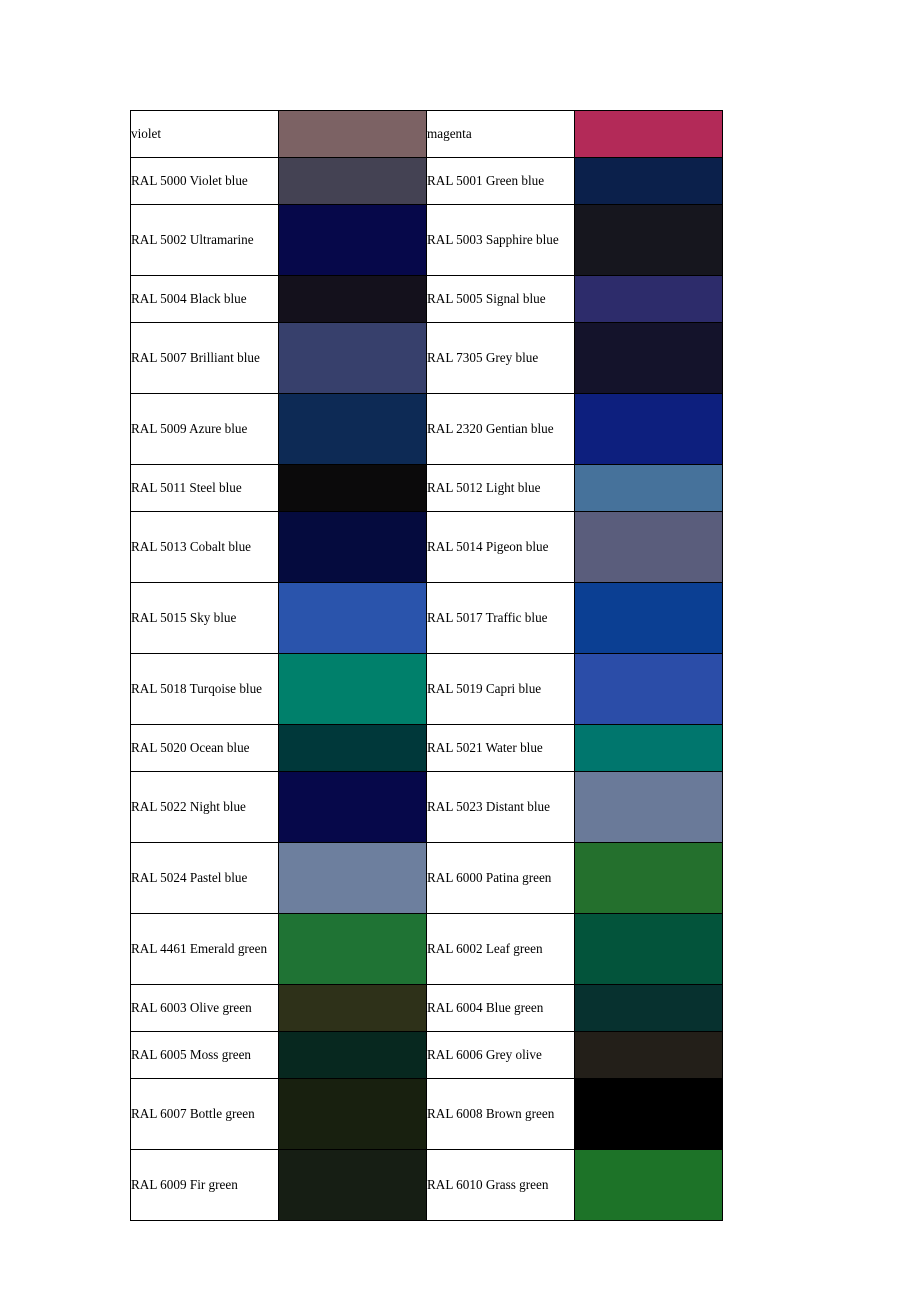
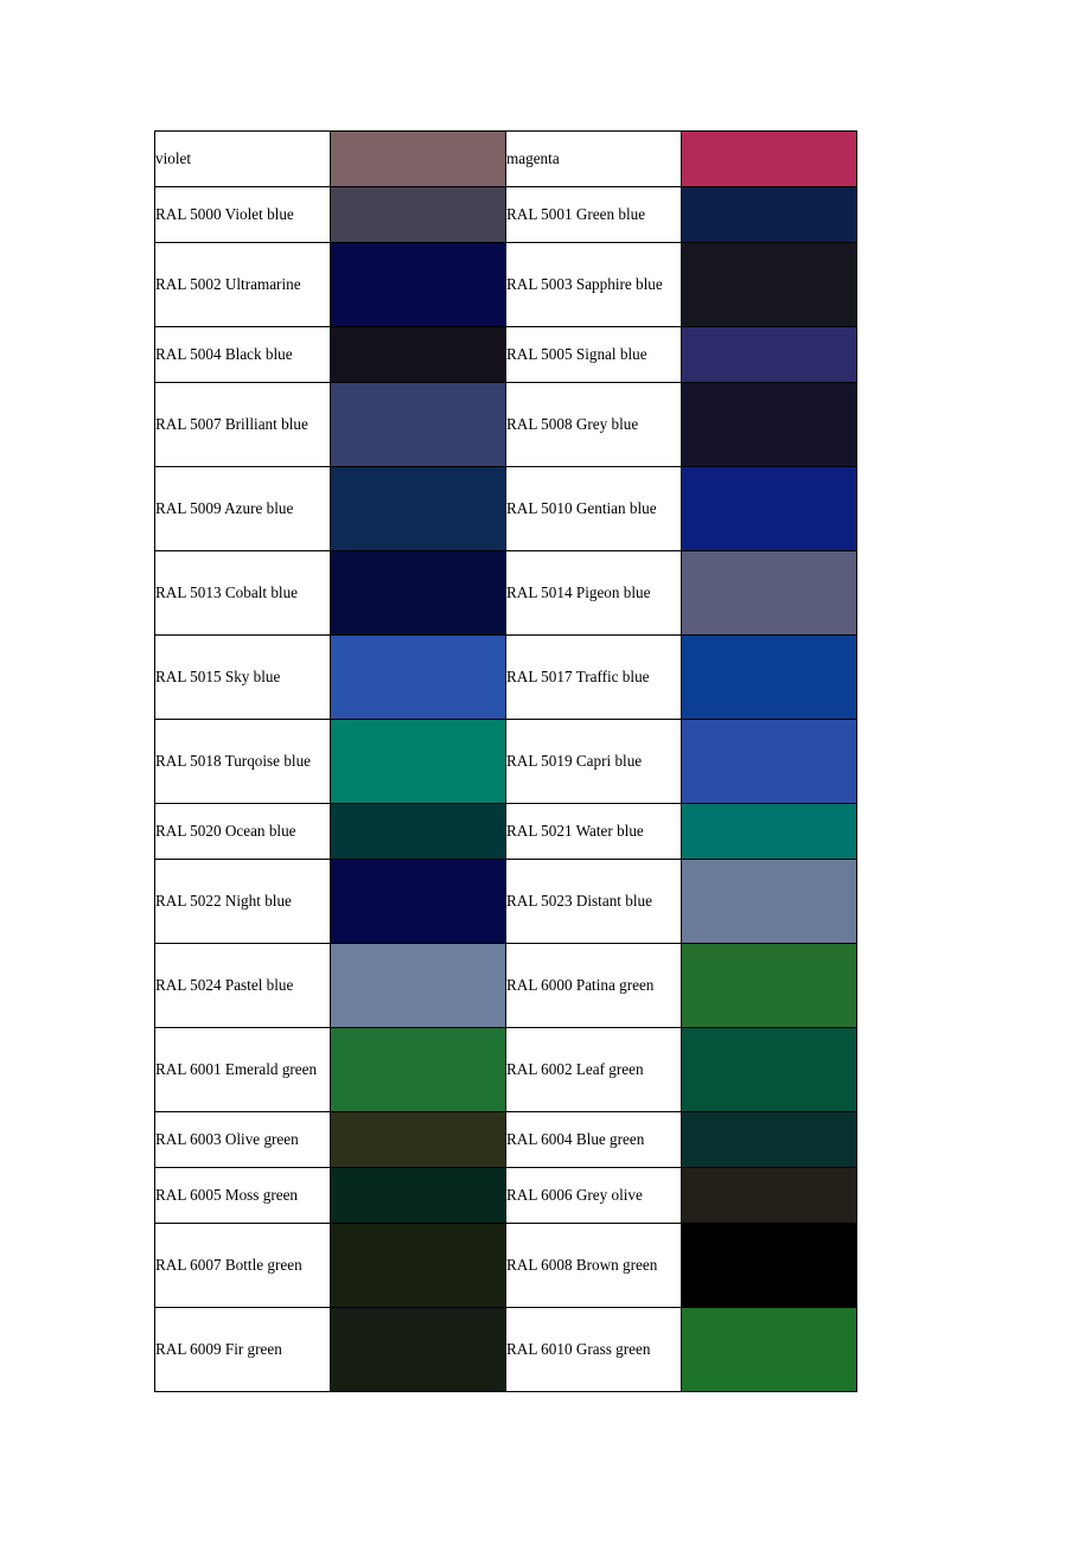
  violet		magenta
  RAL 5000 Violet blue		RAL 5001 Green blue
  RAL 5002 Ultramarine		RAL 5003 Sapphire blue
  RAL 5004 Black blue		RAL 5005 Signal blue
- RAL 5007 Brilliant blue		RAL 7305 Grey blue
+ RAL 5007 Brilliant blue		RAL 5008 Grey blue
- RAL 5009 Azure blue		RAL 2320 Gentian blue
+ RAL 5009 Azure blue		RAL 5010 Gentian blue
- RAL 5011 Steel blue		RAL 5012 Light blue
  RAL 5013 Cobalt blue		RAL 5014 Pigeon blue
  RAL 5015 Sky blue		RAL 5017 Traffic blue
  RAL 5018 Turqoise blue		RAL 5019 Capri blue
  RAL 5020 Ocean blue		RAL 5021 Water blue
  RAL 5022 Night blue		RAL 5023 Distant blue
  RAL 5024 Pastel blue		RAL 6000 Patina green
- RAL 4461 Emerald green		RAL 6002 Leaf green
+ RAL 6001 Emerald green		RAL 6002 Leaf green
  RAL 6003 Olive green		RAL 6004 Blue green
  RAL 6005 Moss green		RAL 6006 Grey olive
  RAL 6007 Bottle green		RAL 6008 Brown green
  RAL 6009 Fir green		RAL 6010 Grass green
